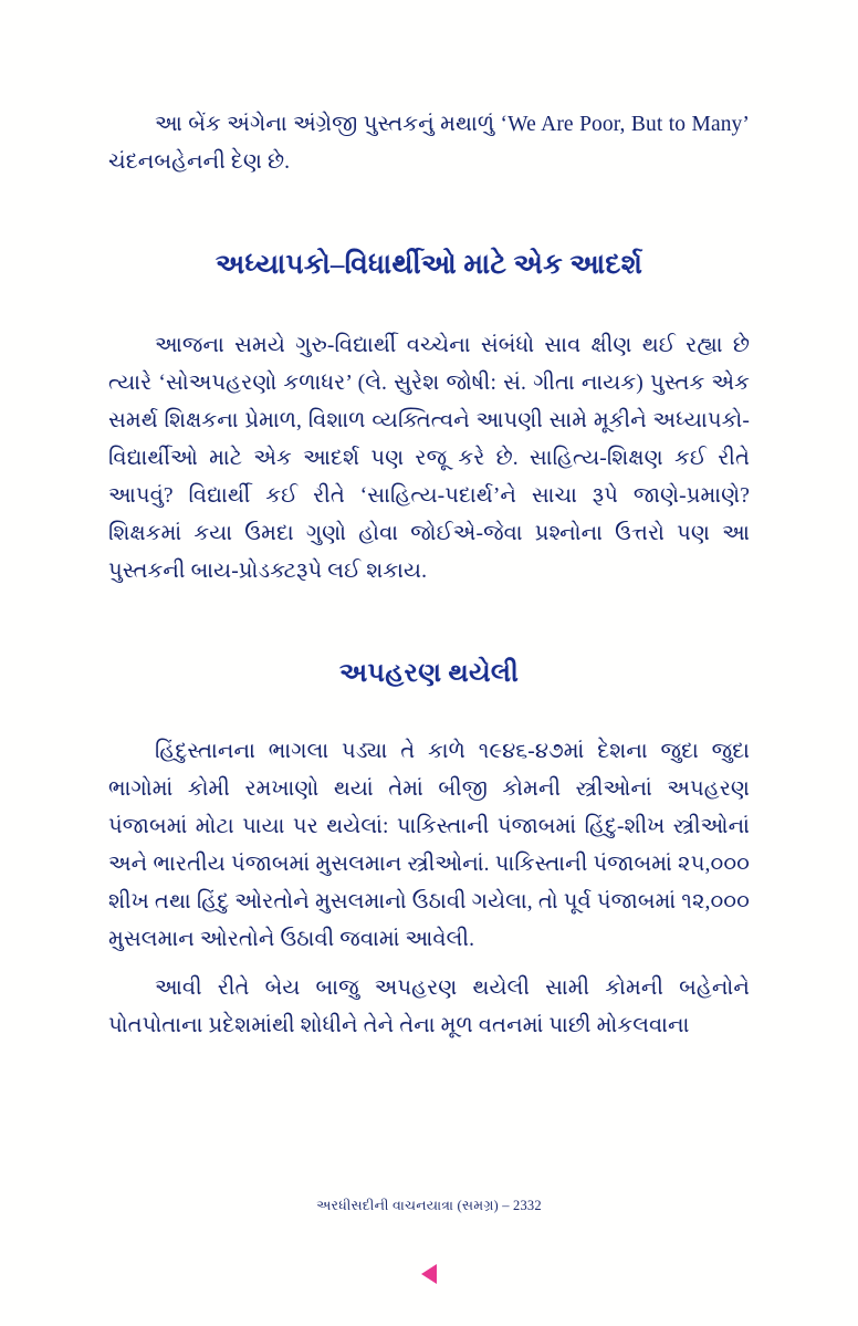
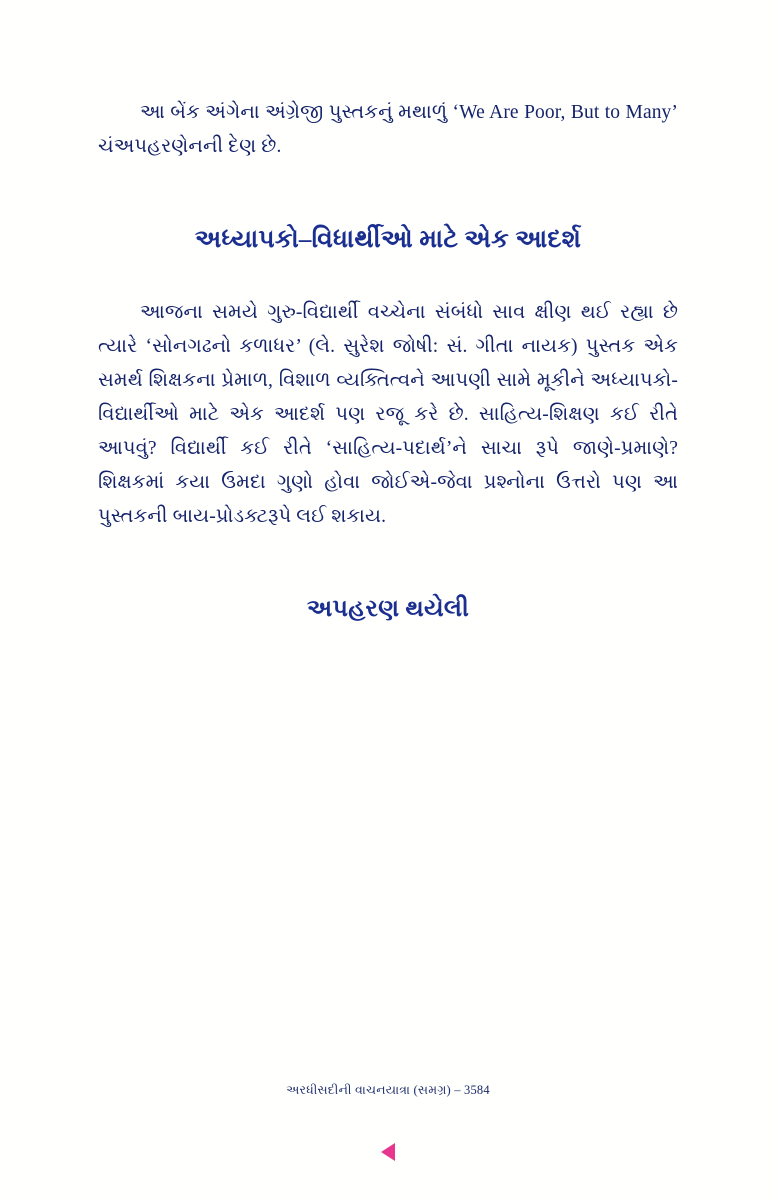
- આ બેંક અંગેના અંગ્રેજી પુસ્તકનું મથાળું ‘We Are Poor, But to Many’ ચંદનબહેનની દેણ છે.
+ આ બેંક અંગેના અંગ્રેજી પુસ્તકનું મથાળું ‘We Are Poor, But to Many’ ચંઅપહરણેનની દેણ છે.
  અધ્યાપકો–વિધાર્થીઓ માટે એક આદર્શ
- આજના સમયે ગુરુ-વિદ્યાર્થી વચ્ચેના સંબંધો સાવ ક્ષીણ થઈ રહ્યા છે ત્યારે ‘સોઅપહરણો કળાધર’ (લે. સુરેશ જોષી: સં. ગીતા નાયક) પુસ્તક એક સમર્થ શિક્ષકના પ્રેમાળ, વિશાળ વ્યક્તિત્વને આપણી સામે મૂકીને અધ્યાપકો-વિદ્યાર્થીઓ માટે એક આદર્શ પણ રજૂ કરે છે. સાહિત્ય-શિક્ષણ કઈ રીતે આપવું? વિદ્યાર્થી કઈ રીતે ‘સાહિત્ય-પદાર્થ’ને સાચા રૂપે જાણે-પ્રમાણે? શિક્ષકમાં કયા ઉમદા ગુણો હોવા જોઈએ-જેવા પ્રશ્નોના ઉત્તરો પણ આ પુસ્તકની બાય-પ્રોડક્ટરૂપે લઈ શકાય.
+ આજના સમયે ગુરુ-વિદ્યાર્થી વચ્ચેના સંબંધો સાવ ક્ષીણ થઈ રહ્યા છે ત્યારે ‘સોનગઢનો કળાધર’ (લે. સુરેશ જોષી: સં. ગીતા નાયક) પુસ્તક એક સમર્થ શિક્ષકના પ્રેમાળ, વિશાળ વ્યક્તિત્વને આપણી સામે મૂકીને અધ્યાપકો-વિદ્યાર્થીઓ માટે એક આદર્શ પણ રજૂ કરે છે. સાહિત્ય-શિક્ષણ કઈ રીતે આપવું? વિદ્યાર્થી કઈ રીતે ‘સાહિત્ય-પદાર્થ’ને સાચા રૂપે જાણે-પ્રમાણે? શિક્ષકમાં કયા ઉમદા ગુણો હોવા જોઈએ-જેવા પ્રશ્નોના ઉત્તરો પણ આ પુસ્તકની બાય-પ્રોડક્ટરૂપે લઈ શકાય.
  અપહરણ થયેલી
- હિંદુસ્તાનના ભાગલા પડ્યા તે કાળે ૧૯૪૬-૪૭માં દેશના જુદા જુદા ભાગોમાં કોમી રમખાણો થયાં તેમાં બીજી કોમની સ્ત્રીઓનાં અપહરણ પંજાબમાં મોટા પાયા પર થયેલાં: પાકિસ્તાની પંજાબમાં હિંદુ-શીખ સ્ત્રીઓનાં અને ભારતીય પંજાબમાં મુસલમાન સ્ત્રીઓનાં. પાકિસ્તાની પંજાબમાં ૨૫,૦૦૦ શીખ તથા હિંદુ ઓરતોને મુસલમાનો ઉઠાવી ગયેલા, તો પૂર્વ પંજાબમાં ૧૨,૦૦૦ મુસલમાન ઓરતોને ઉઠાવી જવામાં આવેલી.
- આવી રીતે બેય બાજુ અપહરણ થયેલી સામી કોમની બહેનોને પોતપોતાના પ્રદેશમાંથી શોધીને તેને તેના મૂળ વતનમાં પાછી મોકલવાના
- અરધીસદીની વાચનયાત્રા (સમગ્ર) – 2332
+ અરધીસદીની વાચનયાત્રા (સમગ્ર) – 3584
